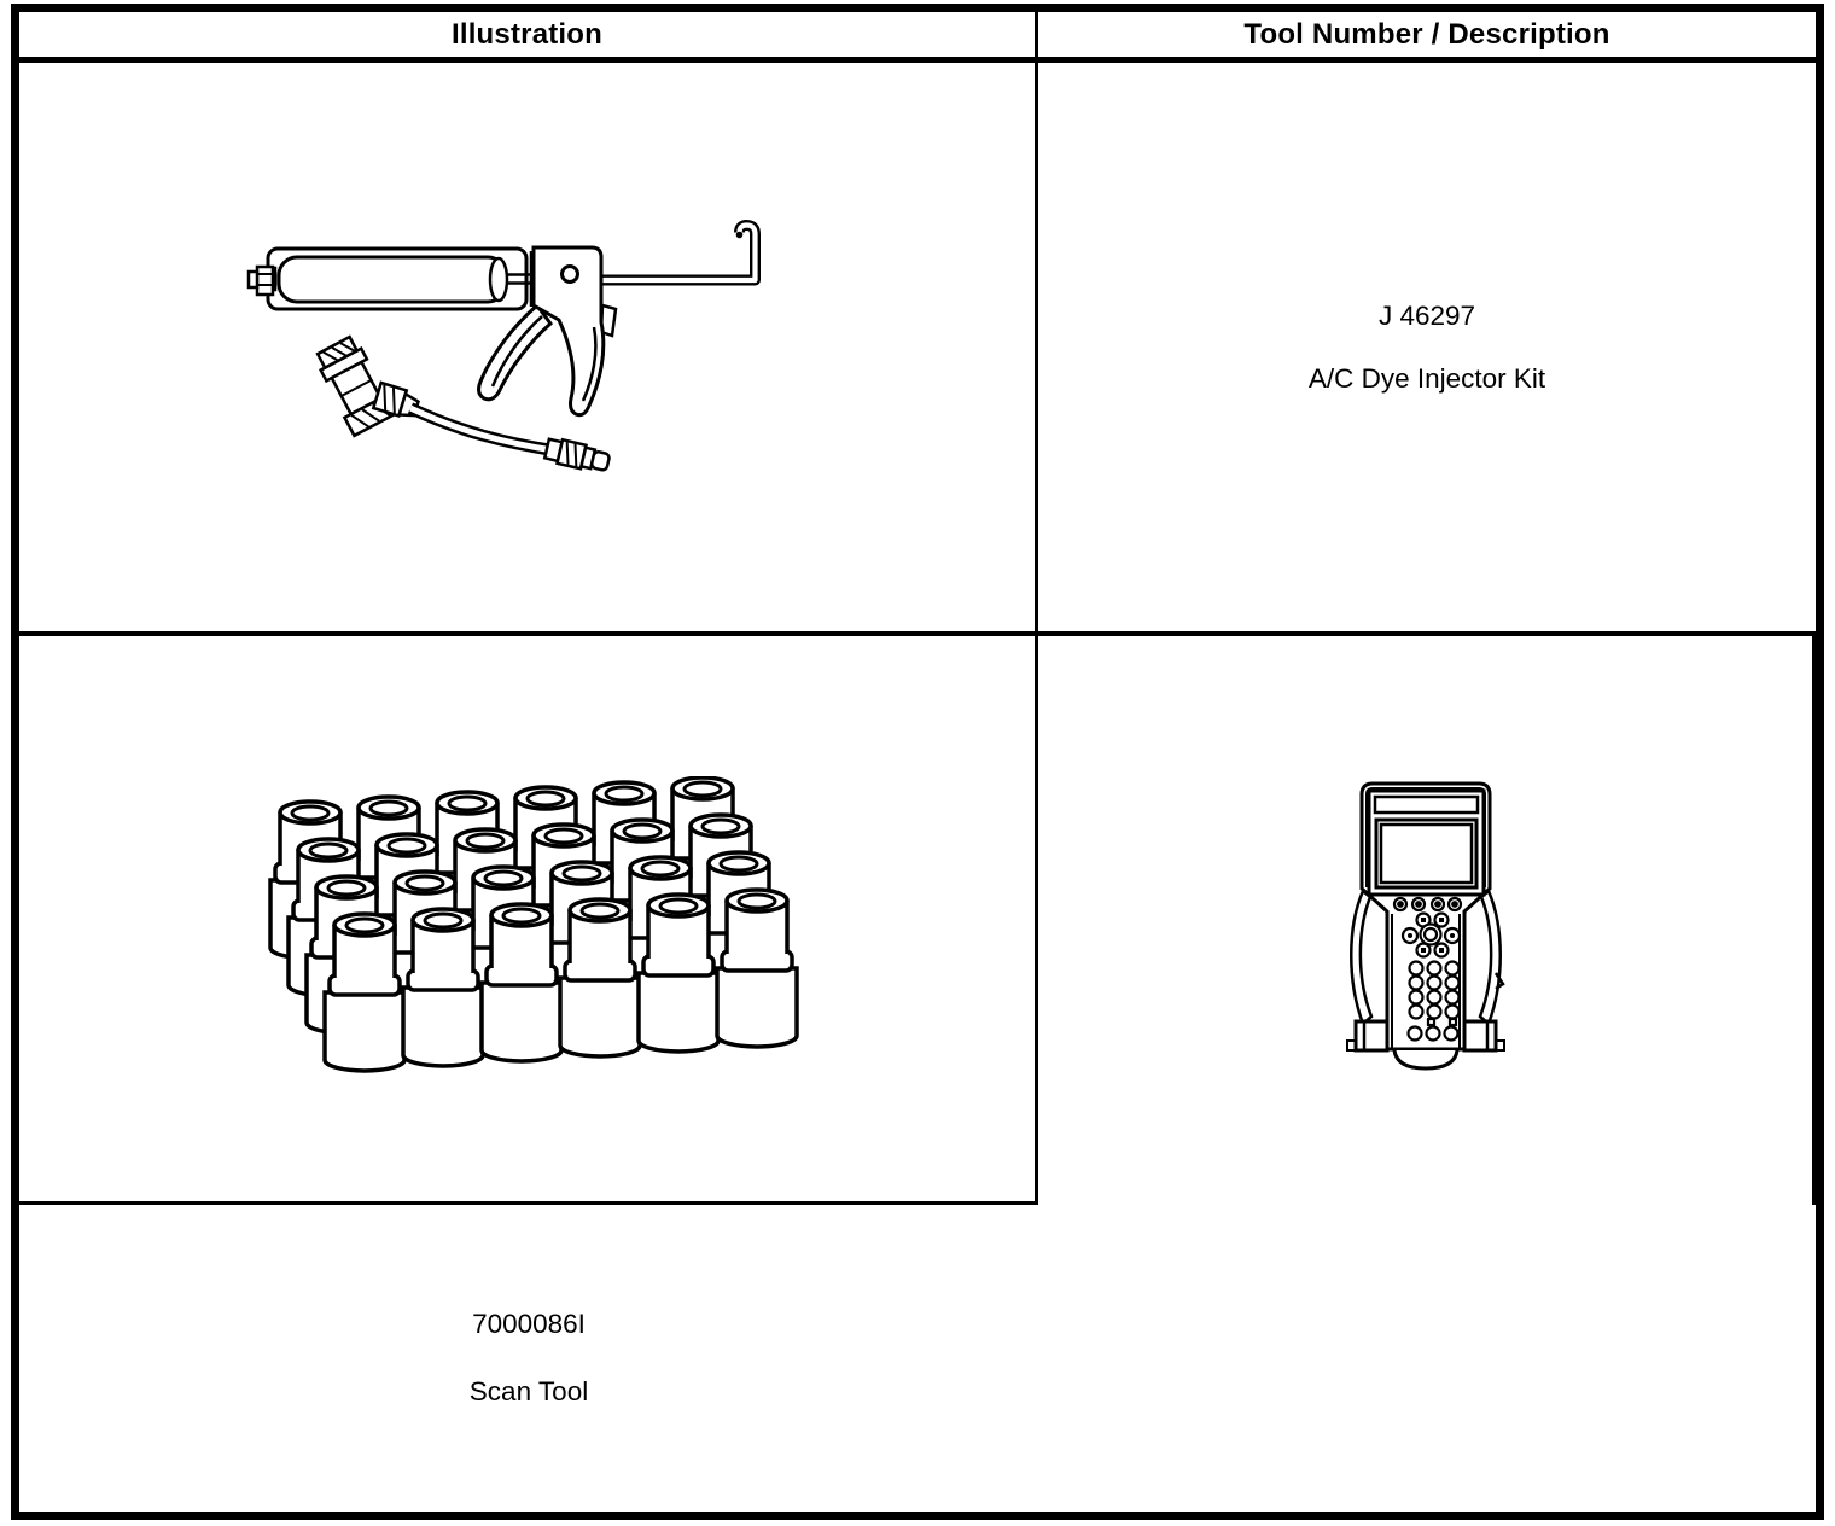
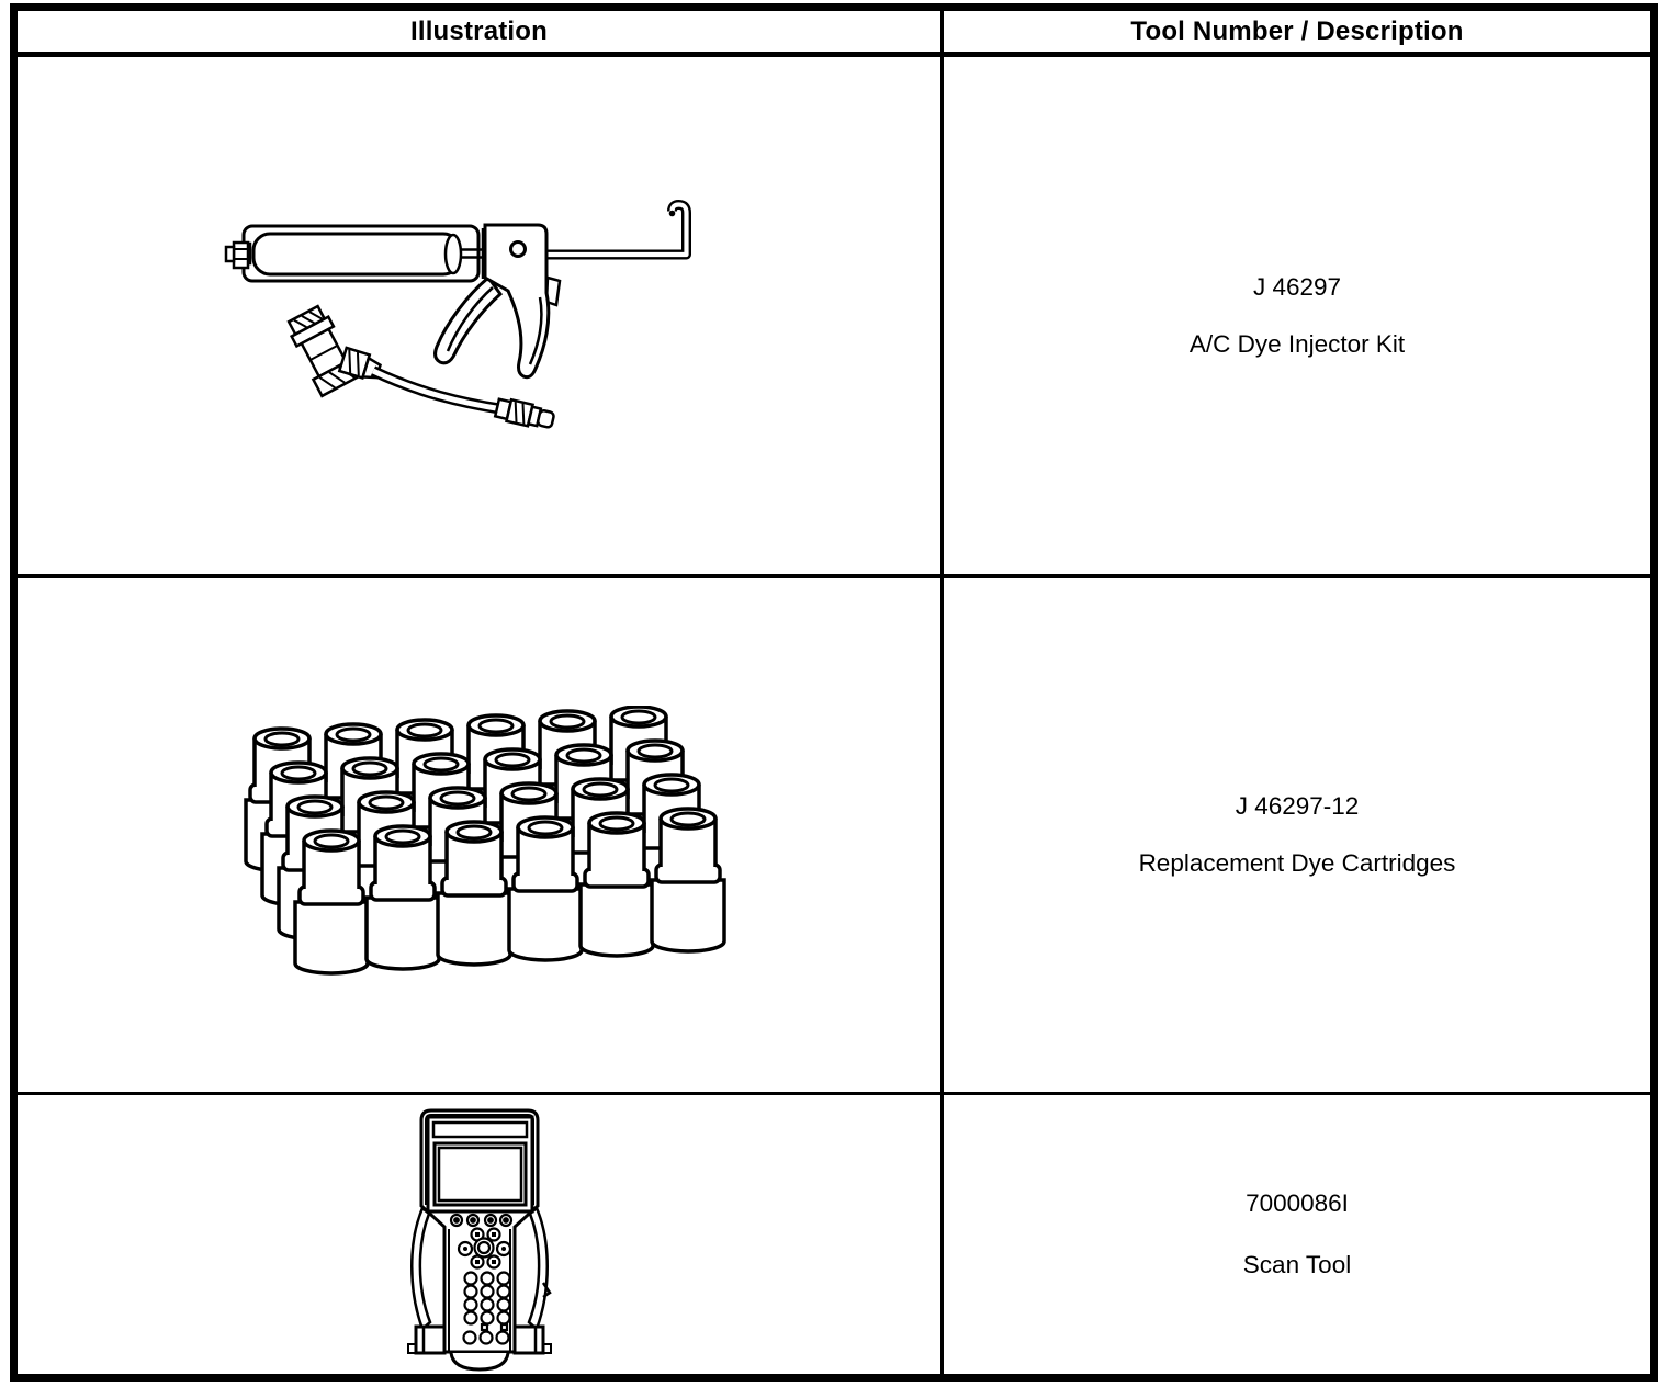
  Illustration
  Tool Number / Description
  J 46297
  A/C Dye Injector Kit
+ J 46297-12
+ Replacement Dye Cartridges
  7000086I
  Scan Tool
